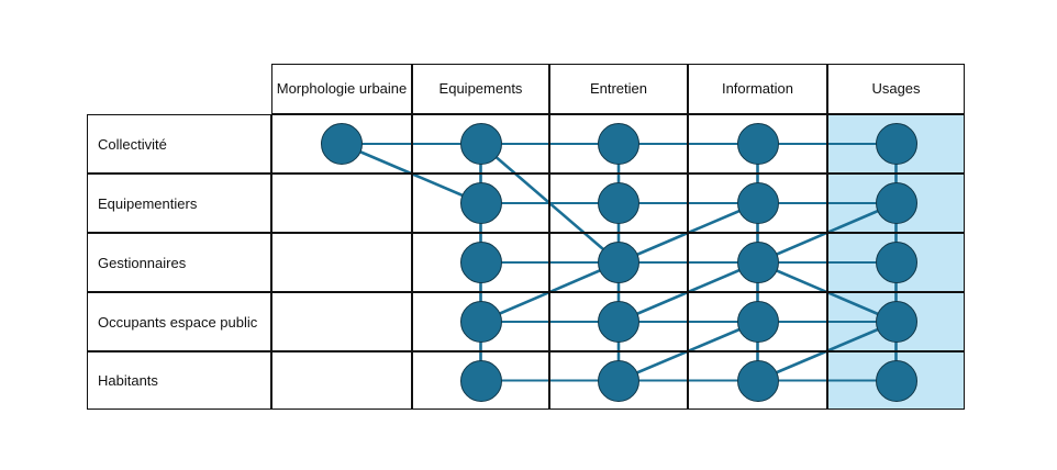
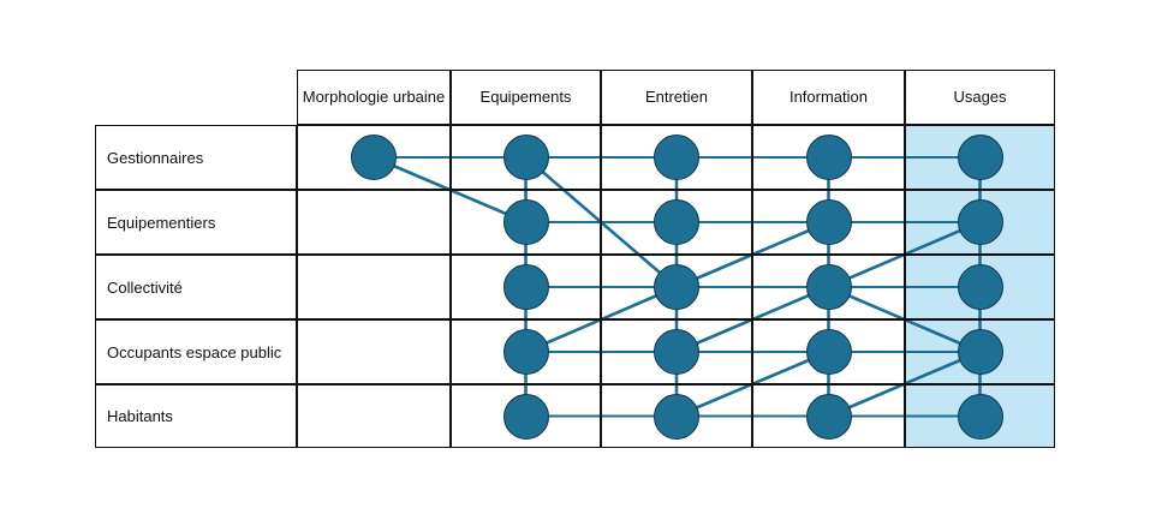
  Morphologie urbaine
  Equipements
  Entretien
  Information
  Usages
- Collectivité
+ Gestionnaires
  Equipementiers
- Gestionnaires
+ Collectivité
  Occupants espace public
  Habitants
